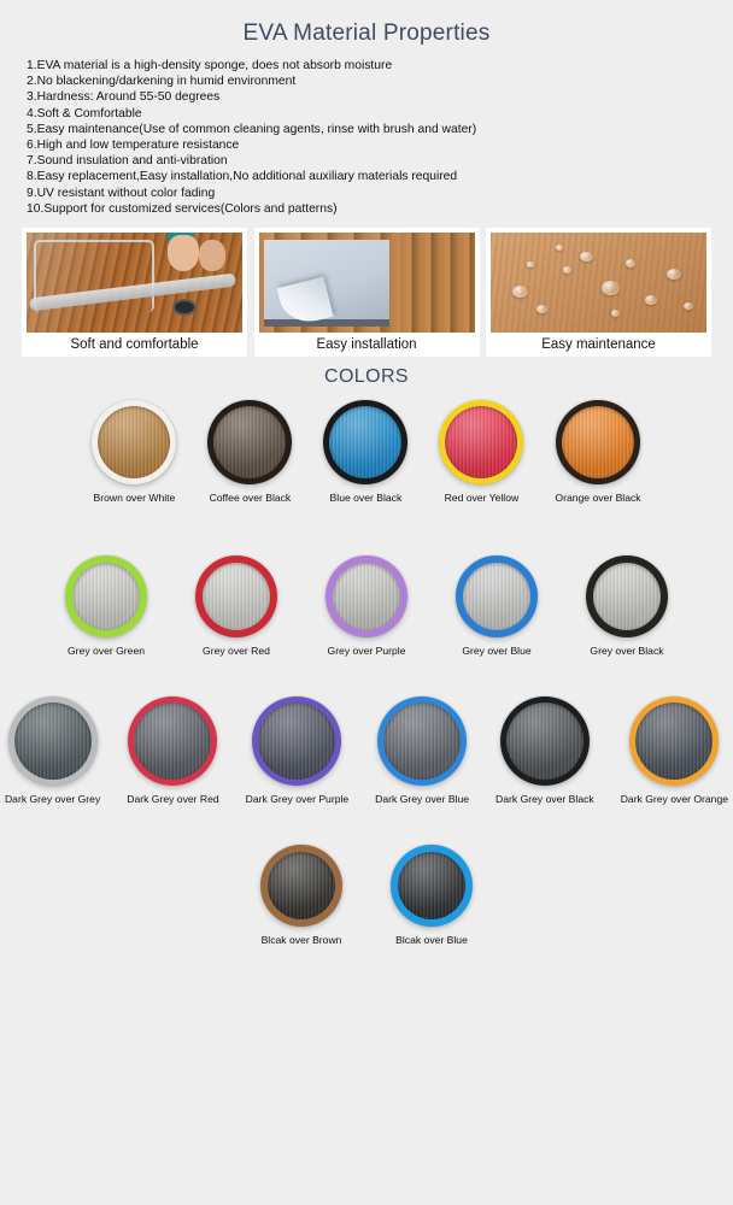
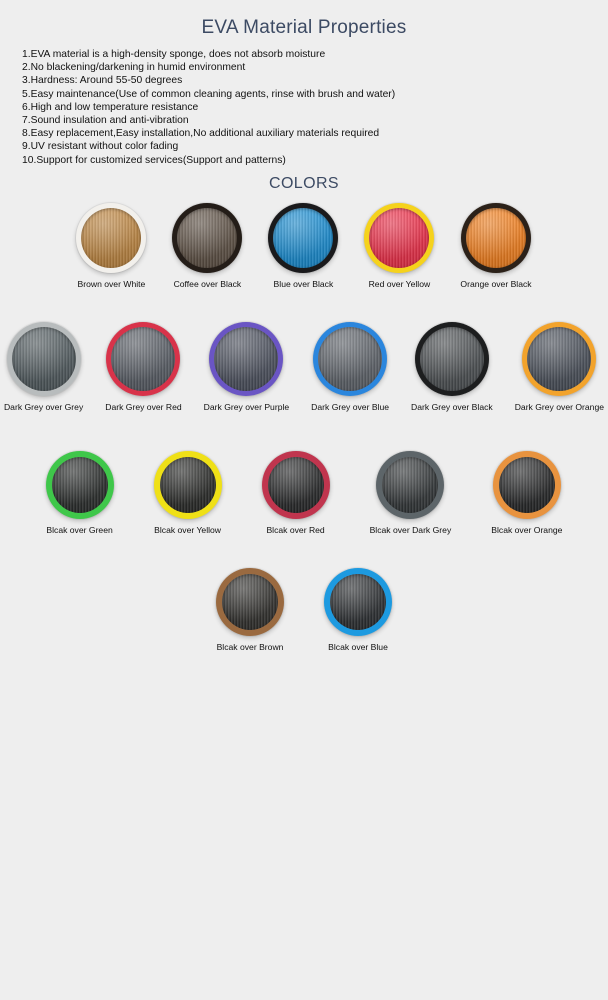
  EVA Material Properties
  1.EVA material is a high-density sponge, does not absorb moisture
  2.No blackening/darkening in humid environment
  3.Hardness: Around 55-50 degrees
- 4.Soft & Comfortable
  5.Easy maintenance(Use of common cleaning agents, rinse with brush and water)
  6.High and low temperature resistance
  7.Sound insulation and anti-vibration
  8.Easy replacement,Easy installation,No additional auxiliary materials required
  9.UV resistant without color fading
- 10.Support for customized services(Colors and patterns)
+ 10.Support for customized services(Support and patterns)
- Soft and comfortable
- Easy installation
- Easy maintenance
  COLORS
  Brown over White
  Coffee over Black
  Blue over Black
  Red over Yellow
  Orange over Black
- Grey over Green
- Grey over Red
- Grey over Purple
- Grey over Blue
- Grey over Black
  Dark Grey over Grey
  Dark Grey over Red
  Dark Grey over Purple
  Dark Grey over Blue
  Dark Grey over Black
  Dark Grey over Orange
+ Blcak over Green
+ Blcak over Yellow
+ Blcak over Red
+ Blcak over Dark Grey
+ Blcak over Orange
  Blcak over Brown
  Blcak over Blue
